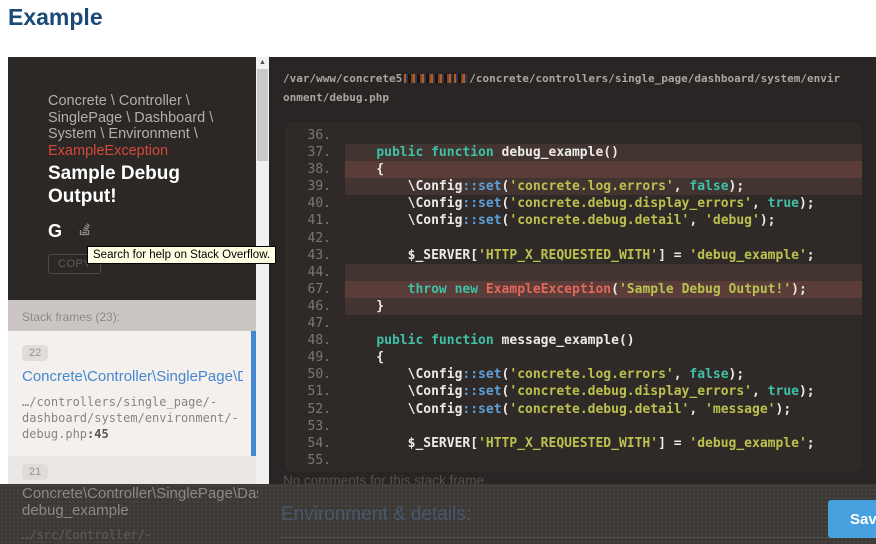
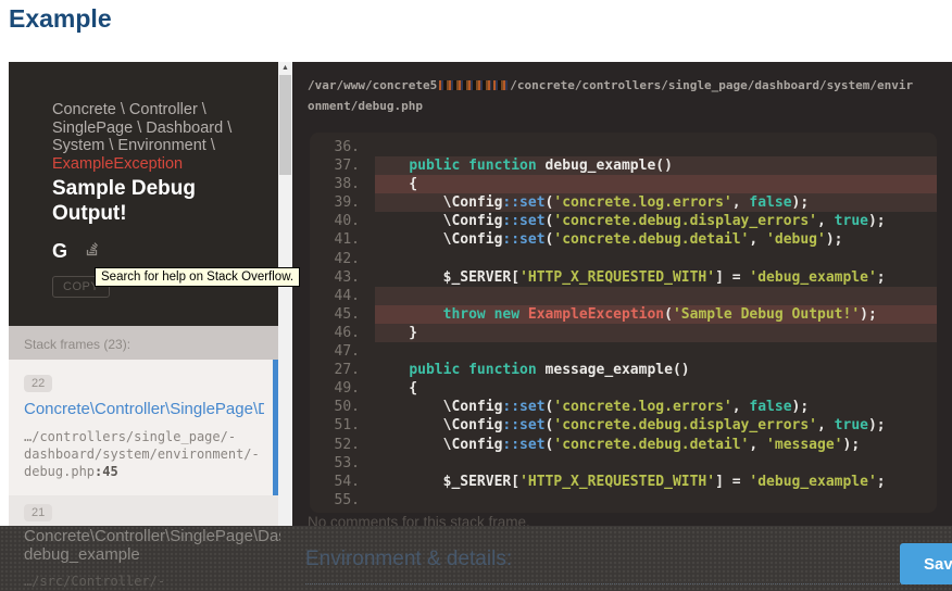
  Example
  Concrete \ Controller \
  SinglePage \ Dashboard \
  System \ Environment \
  ExampleException
  Sample Debug Output!
  G
  COPY
  Stack frames (23):
  22
  Concrete\Controller\SinglePage\D
  …/controllers/single_page/-
  dashboard/system/environment/-
  debug.php:45
  21
  /var/www/concrete5 /concrete/controllers/single_page/dashboard/system/envir
  onment/debug.php
  36.
  37.
  public function debug_example()
  38.
  {
  39.
  \Config::set('concrete.log.errors', false);
  40.
  \Config::set('concrete.debug.display_errors', true);
  41.
  \Config::set('concrete.debug.detail', 'debug');
  42.
  43.
  $_SERVER['HTTP_X_REQUESTED_WITH'] = 'debug_example';
  44.
- 67.
+ 45.
  throw new ExampleException('Sample Debug Output!');
  46.
  }
  47.
- 48.
+ 27.
  public function message_example()
  49.
  {
  50.
  \Config::set('concrete.log.errors', false);
  51.
  \Config::set('concrete.debug.display_errors', true);
  52.
  \Config::set('concrete.debug.detail', 'message');
  53.
  54.
  $_SERVER['HTTP_X_REQUESTED_WITH'] = 'debug_example';
  55.
  No comments for this stack frame.
  Concrete\Controller\SinglePage\Da
  debug_example
  …/src/Controller/-
  Environment & details:
  Sav
  Search for help on Stack Overflow.
